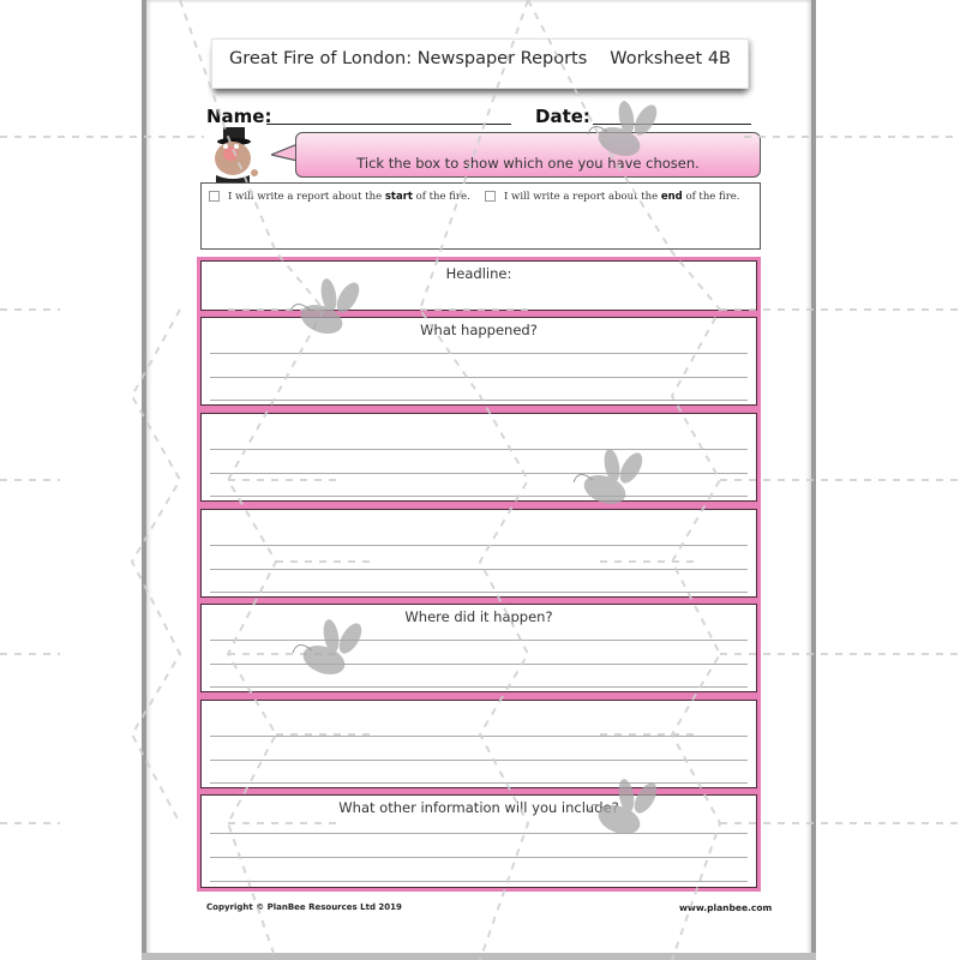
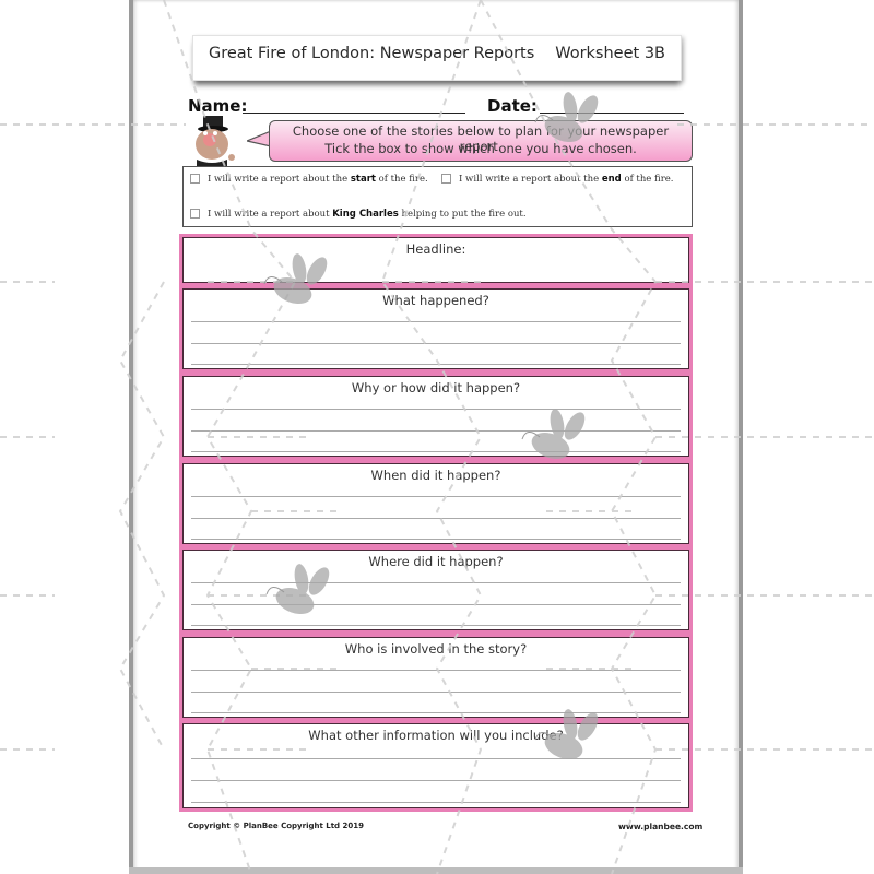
  Great Fire of London: Newspaper Reports
- Worksheet 4B
+ Worksheet 3B
  Name:
  Date:
+ Choose one of the stories below to plan for your newspaper report.
  Tick the box to show which one you have chosen.
  I will write a report about the start of the fire.
  I will write a report about the end of the fire.
+ I will write a report about King Charles helping to put the fire out.
  Headline:
  What happened?
+ Why or how did it happen?
+ When did it happen?
  Where did it happen?
+ Who is involved in the story?
  What other information will you inclde?
- Copyright © PlanBee Resources Ltd 2019
+ Copyright © PlanBee Copyright Ltd 2019
  www.planbee.com
